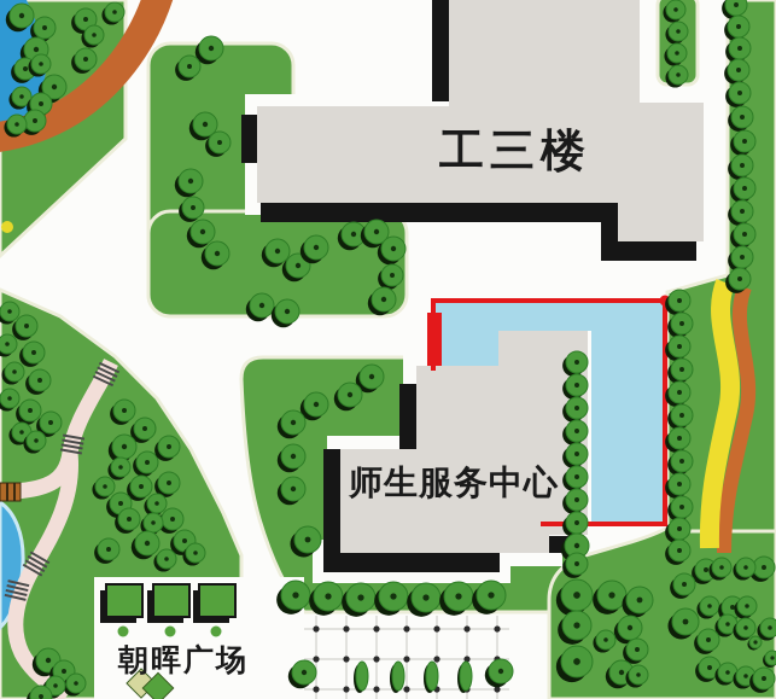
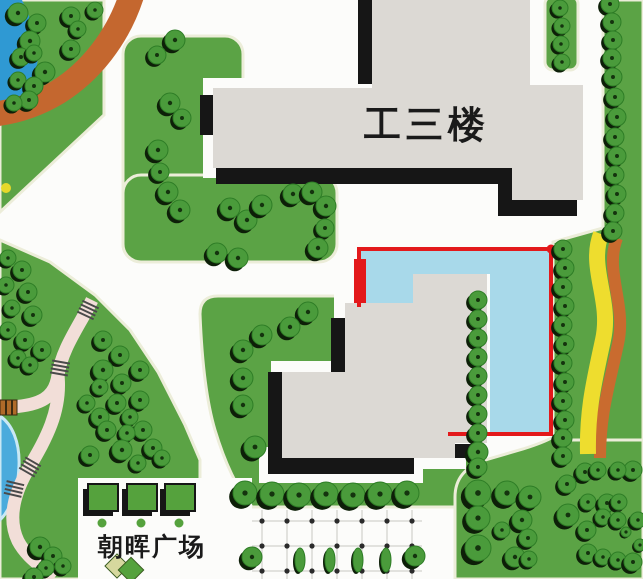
  工三楼
- 师生服务中心
  朝晖广场
